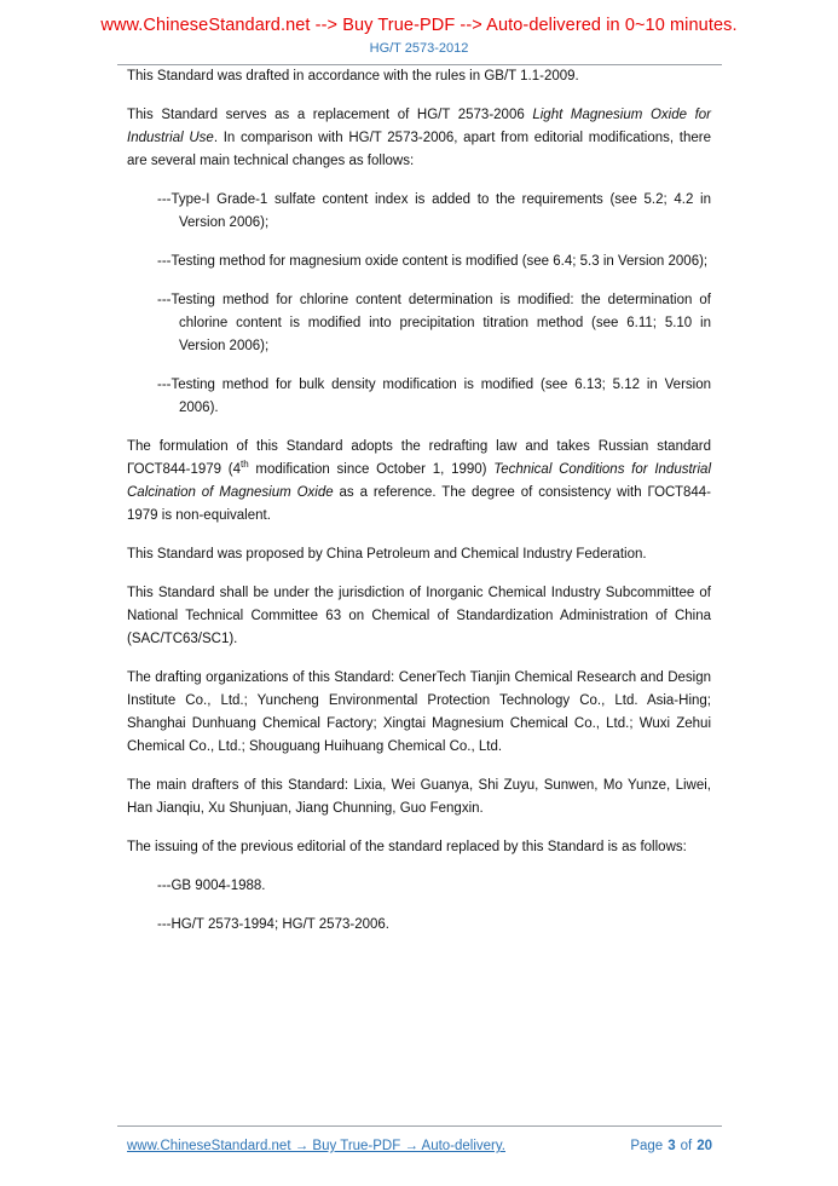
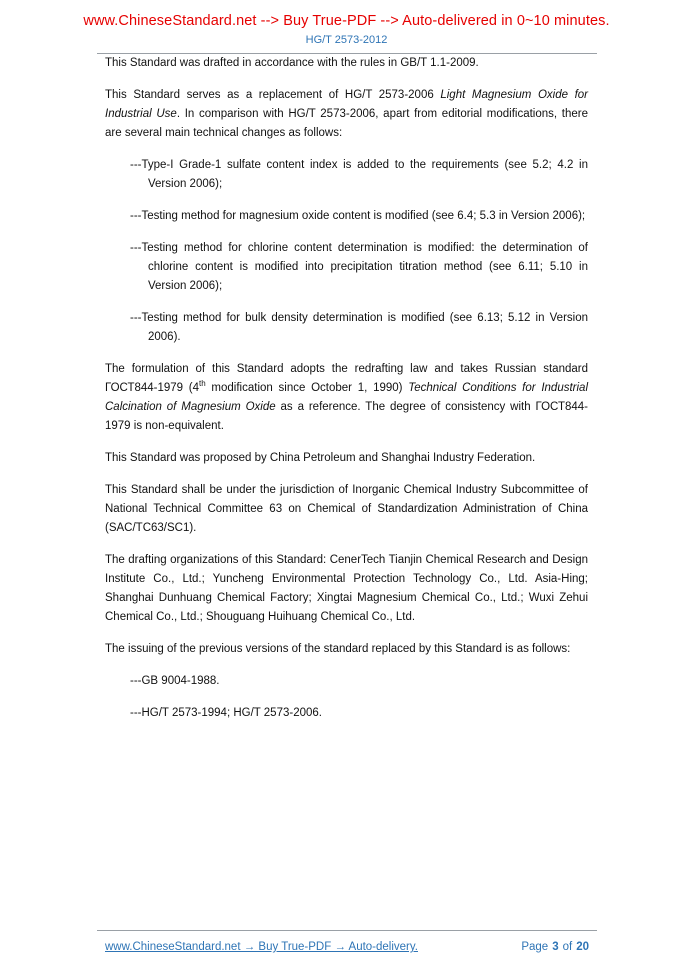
  www.ChineseStandard.net --> Buy True-PDF --> Auto-delivered in 0~10 minutes.
  HG/T 2573-2012
  This Standard was drafted in accordance with the rules in GB/T 1.1-2009.
  This Standard serves as a replacement of HG/T 2573-2006 Light Magnesium Oxide for Industrial Use. In comparison with HG/T 2573-2006, apart from editorial modifications, there are several main technical changes as follows:
  ---Type-I Grade-1 sulfate content index is added to the requirements (see 5.2; 4.2 in Version 2006);
  ---Testing method for magnesium oxide content is modified (see 6.4; 5.3 in Version 2006);
  ---Testing method for chlorine content determination is modified: the determination of chlorine content is modified into precipitation titration method (see 6.11; 5.10 in Version 2006);
- ---Testing method for bulk density modification is modified (see 6.13; 5.12 in Version 2006).
+ ---Testing method for bulk density determination is modified (see 6.13; 5.12 in Version 2006).
  The formulation of this Standard adopts the redrafting law and takes Russian standard ГОСТ844-1979 (4th modification since October 1, 1990) Technical Conditions for Industrial Calcination of Magnesium Oxide as a reference. The degree of consistency with ГОСТ844-1979 is non-equivalent.
- This Standard was proposed by China Petroleum and Chemical Industry Federation.
+ This Standard was proposed by China Petroleum and Shanghai Industry Federation.
  This Standard shall be under the jurisdiction of Inorganic Chemical Industry Subcommittee of National Technical Committee 63 on Chemical of Standardization Administration of China (SAC/TC63/SC1).
  The drafting organizations of this Standard: CenerTech Tianjin Chemical Research and Design Institute Co., Ltd.; Yuncheng Environmental Protection Technology Co., Ltd. Asia-Hing; Shanghai Dunhuang Chemical Factory; Xingtai Magnesium Chemical Co., Ltd.; Wuxi Zehui Chemical Co., Ltd.; Shouguang Huihuang Chemical Co., Ltd.
- The main drafters of this Standard: Lixia, Wei Guanya, Shi Zuyu, Sunwen, Mo Yunze, Liwei, Han Jianqiu, Xu Shunjuan, Jiang Chunning, Guo Fengxin.
- The issuing of the previous editorial of the standard replaced by this Standard is as follows:
+ The issuing of the previous versions of the standard replaced by this Standard is as follows:
  ---GB 9004-1988.
  ---HG/T 2573-1994; HG/T 2573-2006.
  www.ChineseStandard.net → Buy True-PDF → Auto-delivery.
  Page
  3
  of
  20
